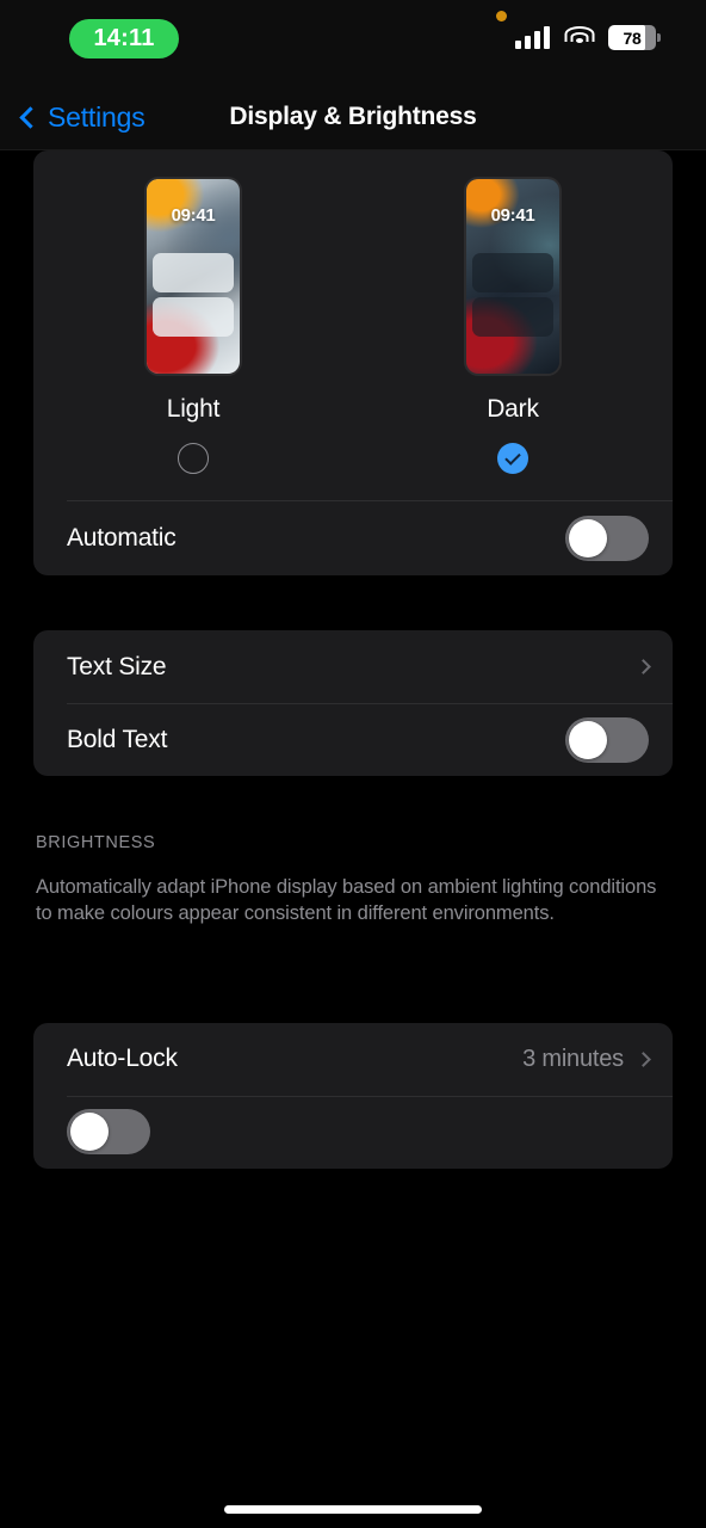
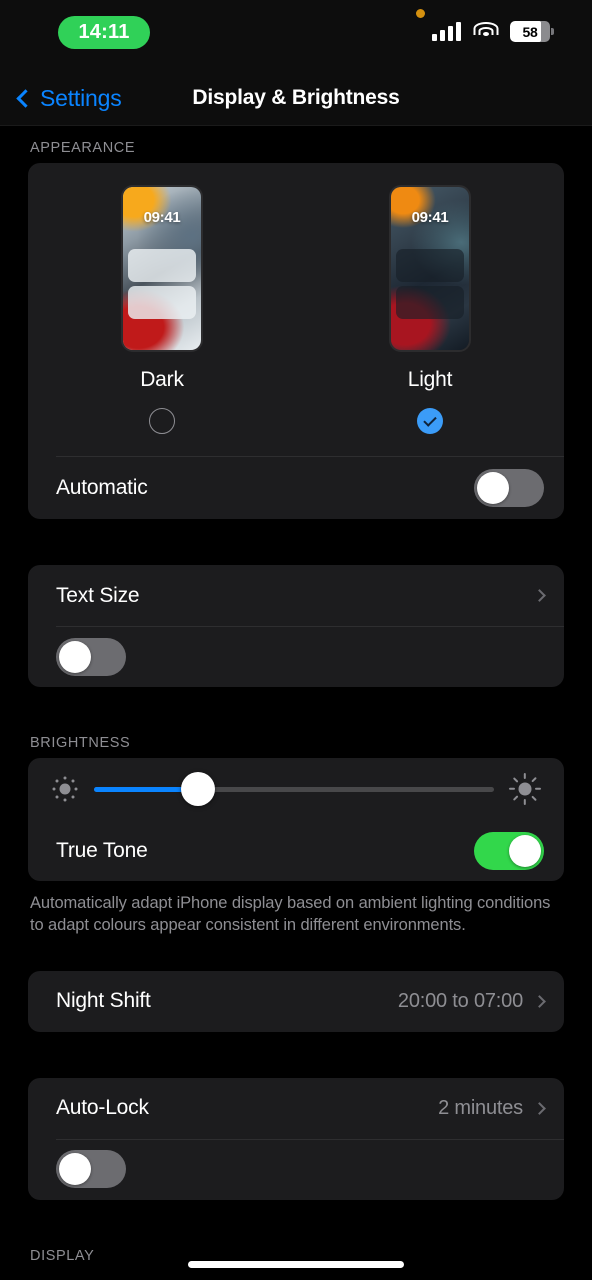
  14:11
- 78
+ 58
  Settings
  Display & Brightness
+ APPEARANCE
  09:41
- Light
+ Dark
  09:41
- Dark
+ Light
  Automatic
  Text Size
- Bold Text
  BRIGHTNESS
+ True Tone
- Automatically adapt iPhone display based on ambient lighting conditions to make colours appear consistent in different environments.
+ Automatically adapt iPhone display based on ambient lighting conditions to adapt colours appear consistent in different environments.
+ Night Shift
+ 20:00 to 07:00
  Auto-Lock
- 3 minutes
+ 2 minutes
+ DISPLAY
